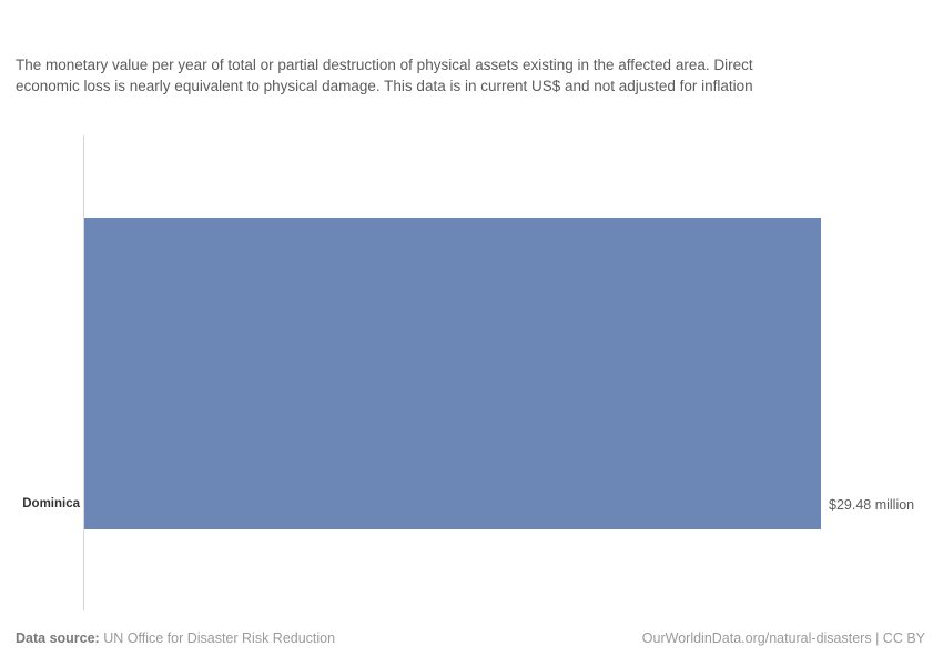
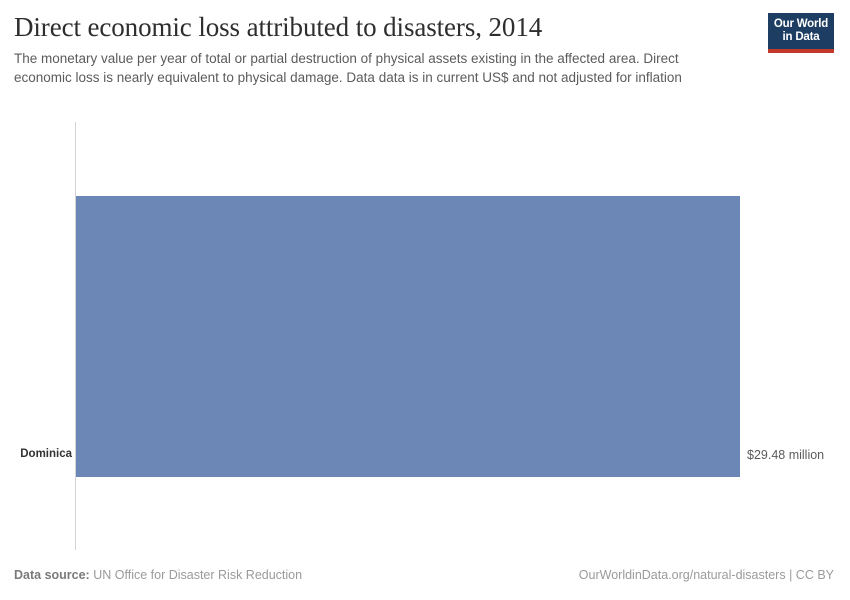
+ Direct economic loss attributed to disasters, 2014
- The monetary value per year of total or partial destruction of physical assets existing in the affected area. Direct economic loss is nearly equivalent to physical damage. This data is in current US$ and not adjusted for inflation
+ The monetary value per year of total or partial destruction of physical assets existing in the affected area. Direct economic loss is nearly equivalent to physical damage. Data data is in current US$ and not adjusted for inflation
+ Our World
+ in Data
  Dominica
  $29.48 million
  Data source: UN Office for Disaster Risk Reduction
  OurWorldinData.org/natural-disasters | CC BY
